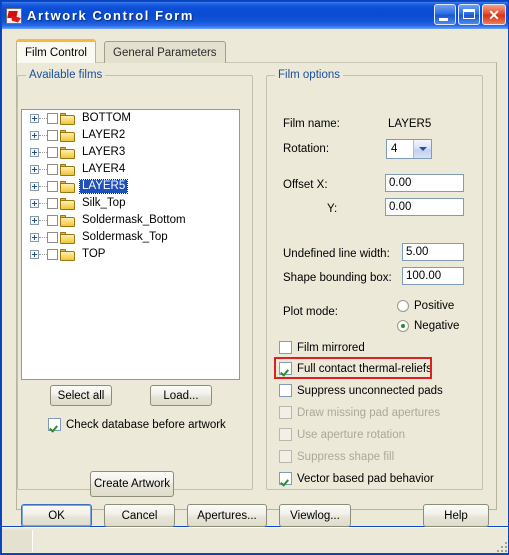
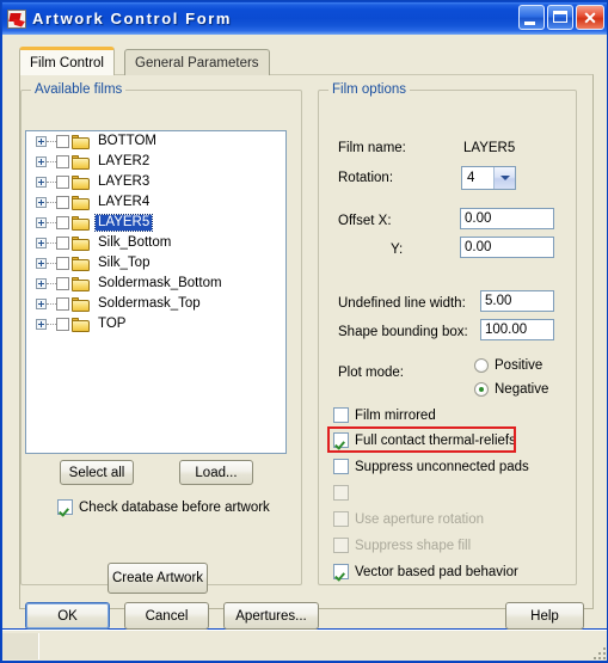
  Artwork Control Form
  ✕
  Film Control
  General Parameters
  Available films
  BOTTOM
  LAYER2
  LAYER3
  LAYER4
  LAYER5
+ Silk_Bottom
  Silk_Top
  Soldermask_Bottom
  Soldermask_Top
  TOP
  Select all
  Load...
  Check database before artwork
  Create Artwork
  Film options
  Film name:
  LAYER5
  Rotation:
  4
  Offset X:
  0.00
  Y:
  0.00
  Undefined line width:
  5.00
  Shape bounding box:
  100.00
  Plot mode:
  Positive
  Negative
  Film mirrored
  Full contact thermal-reliefs
  Suppress unconnected pads
- Draw missing pad apertures
  Use aperture rotation
  Suppress shape fill
  Vector based pad behavior
  OK
  Cancel
  Apertures...
- Viewlog...
  Help
